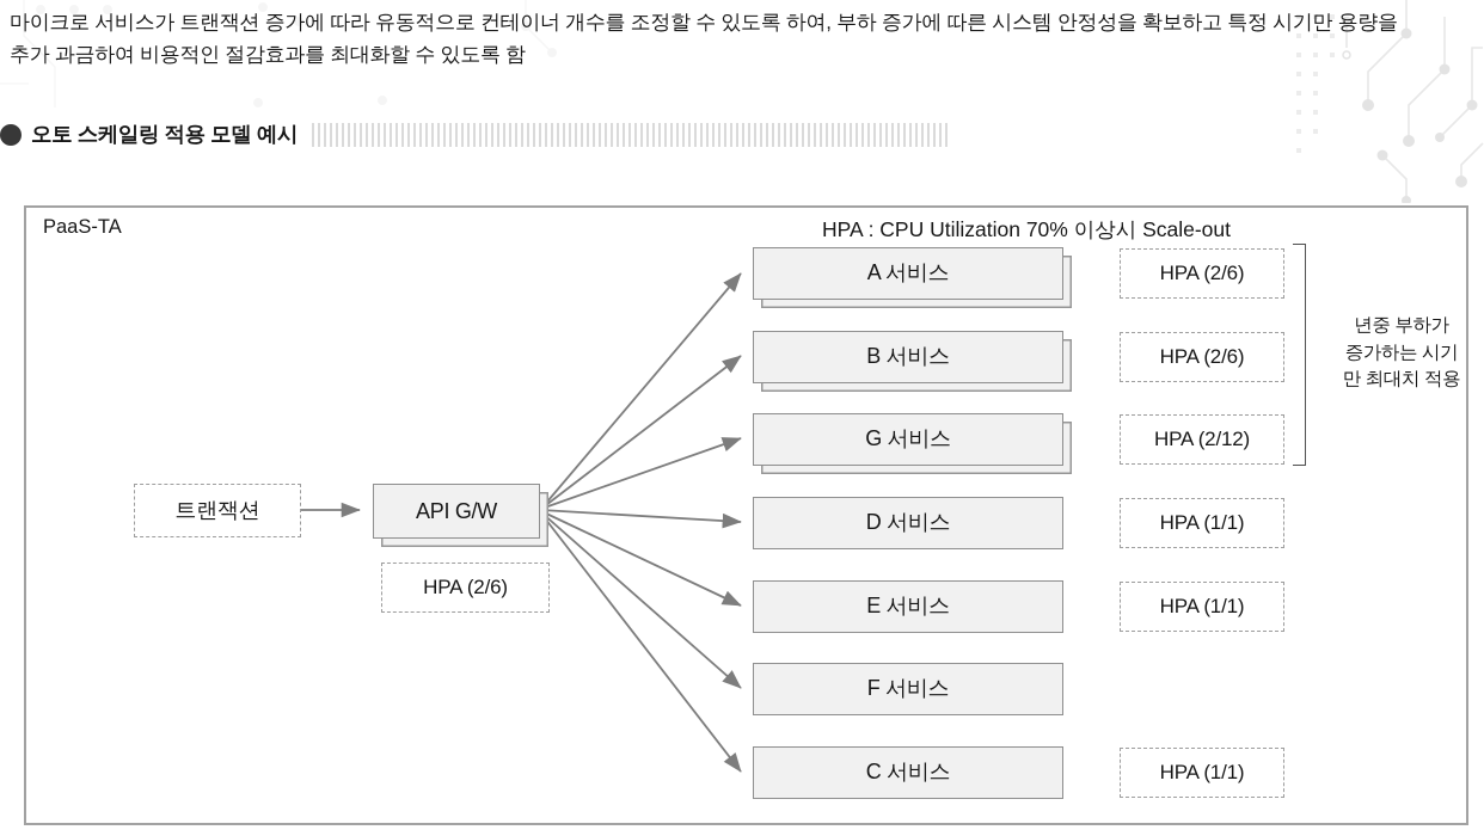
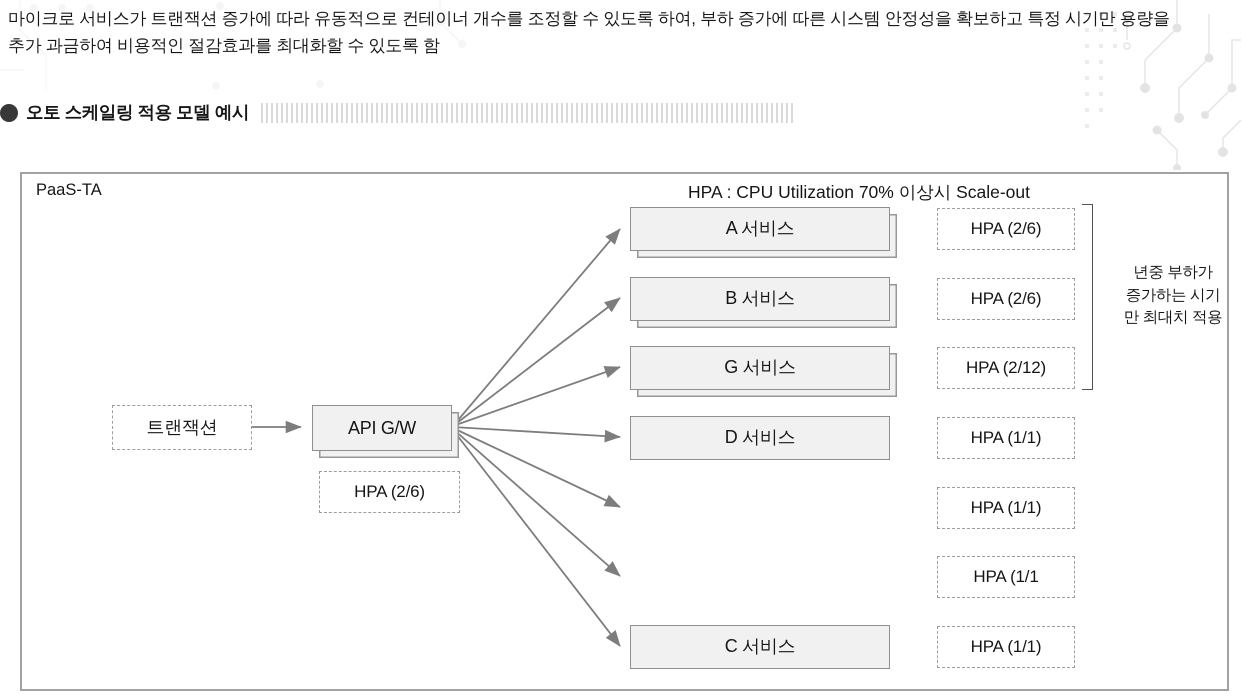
  마이크로 서비스가 트랜잭션 증가에 따라 유동적으로 컨테이너 개수를 조정할 수 있도록 하여, 부하 증가에 따른 시스템 안정성을 확보하고 특정 시기만 용량을
  추가 과금하여 비용적인 절감효과를 최대화할 수 있도록 함
  오토 스케일링 적용 모델 예시
  PaaS-TA
  HPA : CPU Utilization 70% 이상시 Scale-out
  트랜잭션
  API G/W
  HPA (2/6)
  A 서비스
  B 서비스
  G 서비스
  D 서비스
- E 서비스
- F 서비스
  C 서비스
  HPA (2/6)
  HPA (2/6)
  HPA (2/12)
  HPA (1/1)
  HPA (1/1)
+ HPA (1/1
  HPA (1/1)
  년중 부하가
  증가하는 시기
  만 최대치 적용
